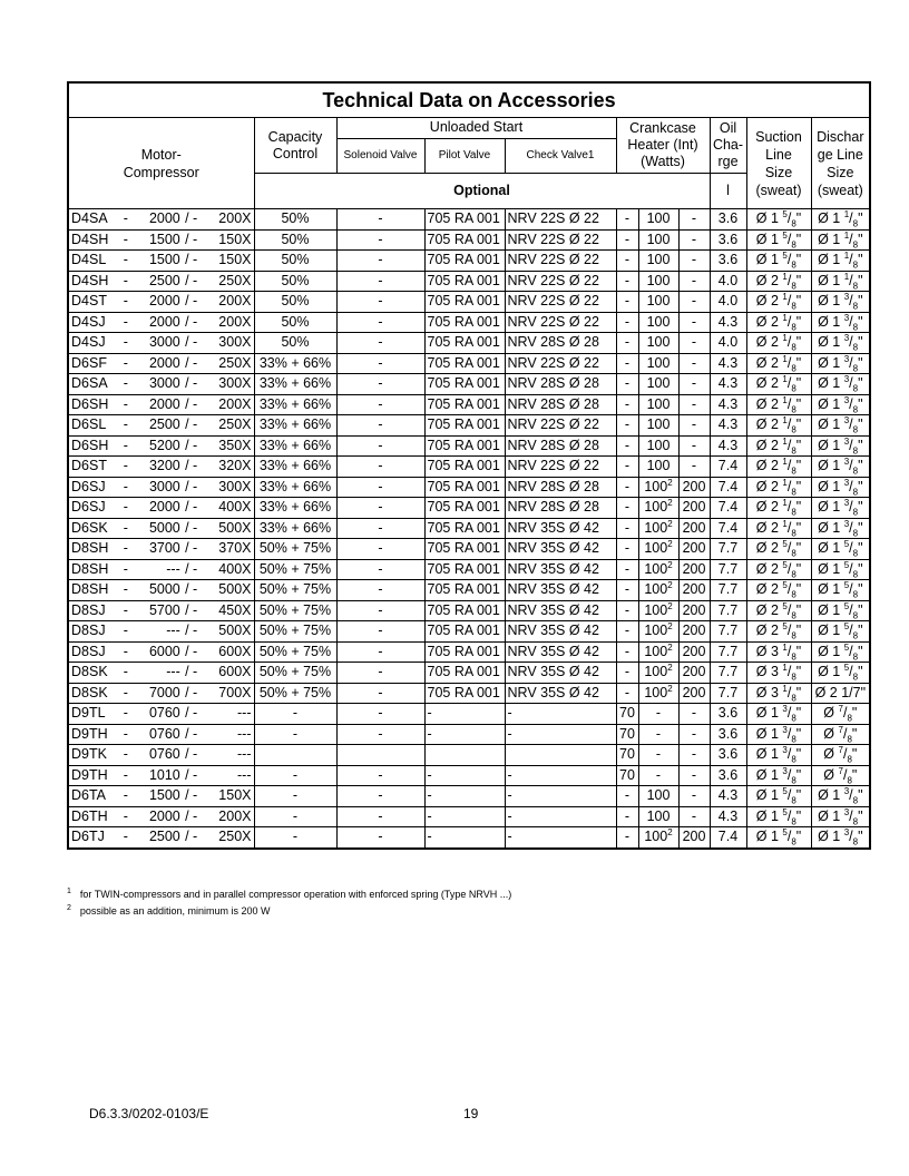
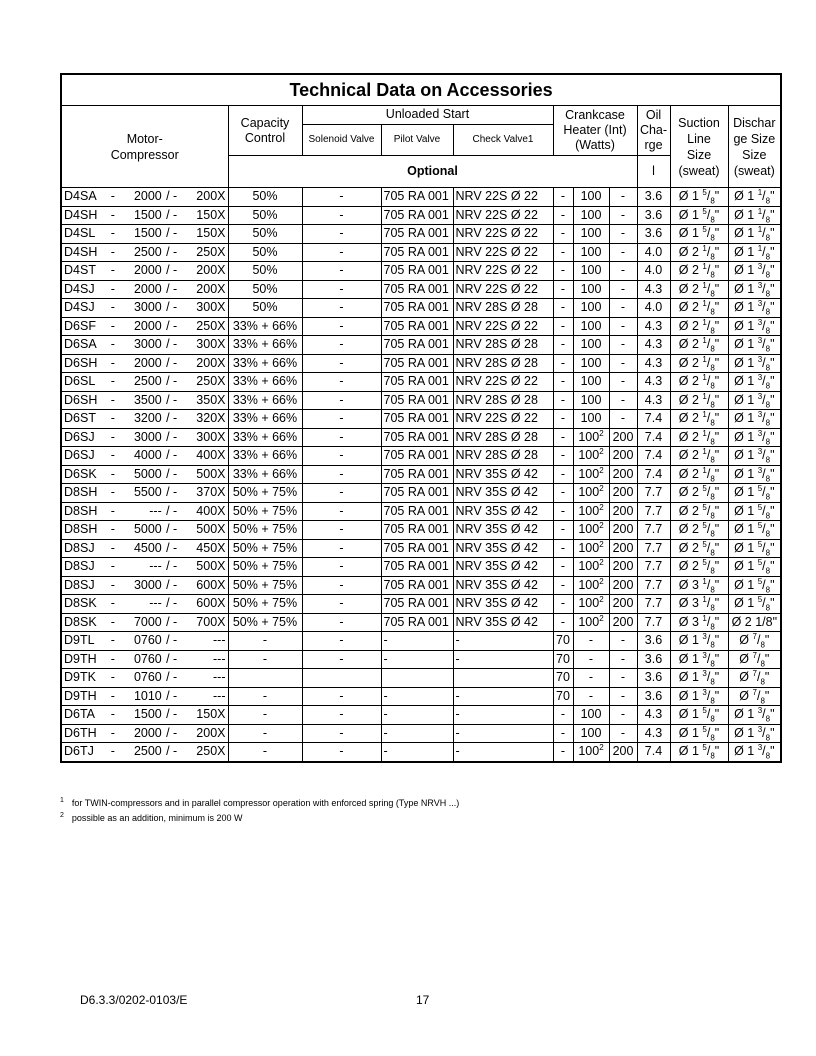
  Technical Data on Accessories
- Motor- Compressor	Capacity Control	Unloaded Start	Crankcase Heater (Int) (Watts)	Oil Cha- rge	Suction Line Size (sweat)	Dischar ge Line Size (sweat)
+ Motor- Compressor	Capacity Control	Unloaded Start	Crankcase Heater (Int) (Watts)	Oil Cha- rge	Suction Line Size (sweat)	Dischar ge Size Size (sweat)
  Solenoid Valve	Pilot Valve	Check Valve1
  Optional	l
  D4SA - 2000 / - 200X	50%	-	705 RA 001	NRV 22S Ø 22	-	100	-	3.6	Ø 1 5/8"	Ø 1 1/8"
  D4SH - 1500 / - 150X	50%	-	705 RA 001	NRV 22S Ø 22	-	100	-	3.6	Ø 1 5/8"	Ø 1 1/8"
  D4SL - 1500 / - 150X	50%	-	705 RA 001	NRV 22S Ø 22	-	100	-	3.6	Ø 1 5/8"	Ø 1 1/8"
  D4SH - 2500 / - 250X	50%	-	705 RA 001	NRV 22S Ø 22	-	100	-	4.0	Ø 2 1/8"	Ø 1 1/8"
  D4ST - 2000 / - 200X	50%	-	705 RA 001	NRV 22S Ø 22	-	100	-	4.0	Ø 2 1/8"	Ø 1 3/8"
  D4SJ - 2000 / - 200X	50%	-	705 RA 001	NRV 22S Ø 22	-	100	-	4.3	Ø 2 1/8"	Ø 1 3/8"
  D4SJ - 3000 / - 300X	50%	-	705 RA 001	NRV 28S Ø 28	-	100	-	4.0	Ø 2 1/8"	Ø 1 3/8"
  D6SF - 2000 / - 250X	33% + 66%	-	705 RA 001	NRV 22S Ø 22	-	100	-	4.3	Ø 2 1/8"	Ø 1 3/8"
  D6SA - 3000 / - 300X	33% + 66%	-	705 RA 001	NRV 28S Ø 28	-	100	-	4.3	Ø 2 1/8"	Ø 1 3/8"
  D6SH - 2000 / - 200X	33% + 66%	-	705 RA 001	NRV 28S Ø 28	-	100	-	4.3	Ø 2 1/8"	Ø 1 3/8"
  D6SL - 2500 / - 250X	33% + 66%	-	705 RA 001	NRV 22S Ø 22	-	100	-	4.3	Ø 2 1/8"	Ø 1 3/8"
- D6SH - 5200 / - 350X	33% + 66%	-	705 RA 001	NRV 28S Ø 28	-	100	-	4.3	Ø 2 1/8"	Ø 1 3/8"
+ D6SH - 3500 / - 350X	33% + 66%	-	705 RA 001	NRV 28S Ø 28	-	100	-	4.3	Ø 2 1/8"	Ø 1 3/8"
  D6ST - 3200 / - 320X	33% + 66%	-	705 RA 001	NRV 22S Ø 22	-	100	-	7.4	Ø 2 1/8"	Ø 1 3/8"
  D6SJ - 3000 / - 300X	33% + 66%	-	705 RA 001	NRV 28S Ø 28	-	1002	200	7.4	Ø 2 1/8"	Ø 1 3/8"
- D6SJ - 2000 / - 400X	33% + 66%	-	705 RA 001	NRV 28S Ø 28	-	1002	200	7.4	Ø 2 1/8"	Ø 1 3/8"
+ D6SJ - 4000 / - 400X	33% + 66%	-	705 RA 001	NRV 28S Ø 28	-	1002	200	7.4	Ø 2 1/8"	Ø 1 3/8"
  D6SK - 5000 / - 500X	33% + 66%	-	705 RA 001	NRV 35S Ø 42	-	1002	200	7.4	Ø 2 1/8"	Ø 1 3/8"
- D8SH - 3700 / - 370X	50% + 75%	-	705 RA 001	NRV 35S Ø 42	-	1002	200	7.7	Ø 2 5/8"	Ø 1 5/8"
+ D8SH - 5500 / - 370X	50% + 75%	-	705 RA 001	NRV 35S Ø 42	-	1002	200	7.7	Ø 2 5/8"	Ø 1 5/8"
  D8SH - --- / - 400X	50% + 75%	-	705 RA 001	NRV 35S Ø 42	-	1002	200	7.7	Ø 2 5/8"	Ø 1 5/8"
  D8SH - 5000 / - 500X	50% + 75%	-	705 RA 001	NRV 35S Ø 42	-	1002	200	7.7	Ø 2 5/8"	Ø 1 5/8"
- D8SJ - 5700 / - 450X	50% + 75%	-	705 RA 001	NRV 35S Ø 42	-	1002	200	7.7	Ø 2 5/8"	Ø 1 5/8"
+ D8SJ - 4500 / - 450X	50% + 75%	-	705 RA 001	NRV 35S Ø 42	-	1002	200	7.7	Ø 2 5/8"	Ø 1 5/8"
  D8SJ - --- / - 500X	50% + 75%	-	705 RA 001	NRV 35S Ø 42	-	1002	200	7.7	Ø 2 5/8"	Ø 1 5/8"
- D8SJ - 6000 / - 600X	50% + 75%	-	705 RA 001	NRV 35S Ø 42	-	1002	200	7.7	Ø 3 1/8"	Ø 1 5/8"
+ D8SJ - 3000 / - 600X	50% + 75%	-	705 RA 001	NRV 35S Ø 42	-	1002	200	7.7	Ø 3 1/8"	Ø 1 5/8"
  D8SK - --- / - 600X	50% + 75%	-	705 RA 001	NRV 35S Ø 42	-	1002	200	7.7	Ø 3 1/8"	Ø 1 5/8"
- D8SK - 7000 / - 700X	50% + 75%	-	705 RA 001	NRV 35S Ø 42	-	1002	200	7.7	Ø 3 1/8"	Ø 2 1/7"
+ D8SK - 7000 / - 700X	50% + 75%	-	705 RA 001	NRV 35S Ø 42	-	1002	200	7.7	Ø 3 1/8"	Ø 2 1/8"
  D9TL - 0760 / - ---	-	-	-	-	70	-	-	3.6	Ø 1 3/8"	Ø 7/8"
  D9TH - 0760 / - ---	-	-	-	-	70	-	-	3.6	Ø 1 3/8"	Ø 7/8"
  D9TK - 0760 / - ---					70	-	-	3.6	Ø 1 3/8"	Ø 7/8"
  D9TH - 1010 / - ---	-	-	-	-	70	-	-	3.6	Ø 1 3/8"	Ø 7/8"
  D6TA - 1500 / - 150X	-	-	-	-	-	100	-	4.3	Ø 1 5/8"	Ø 1 3/8"
  D6TH - 2000 / - 200X	-	-	-	-	-	100	-	4.3	Ø 1 5/8"	Ø 1 3/8"
  D6TJ - 2500 / - 250X	-	-	-	-	-	1002	200	7.4	Ø 1 5/8"	Ø 1 3/8"
  for TWIN-compressors and in parallel compressor operation with enforced spring (Type NRVH ...)
  possible as an addition, minimum is 200 W
  D6.3.3/0202-0103/E
- 19
+ 17
